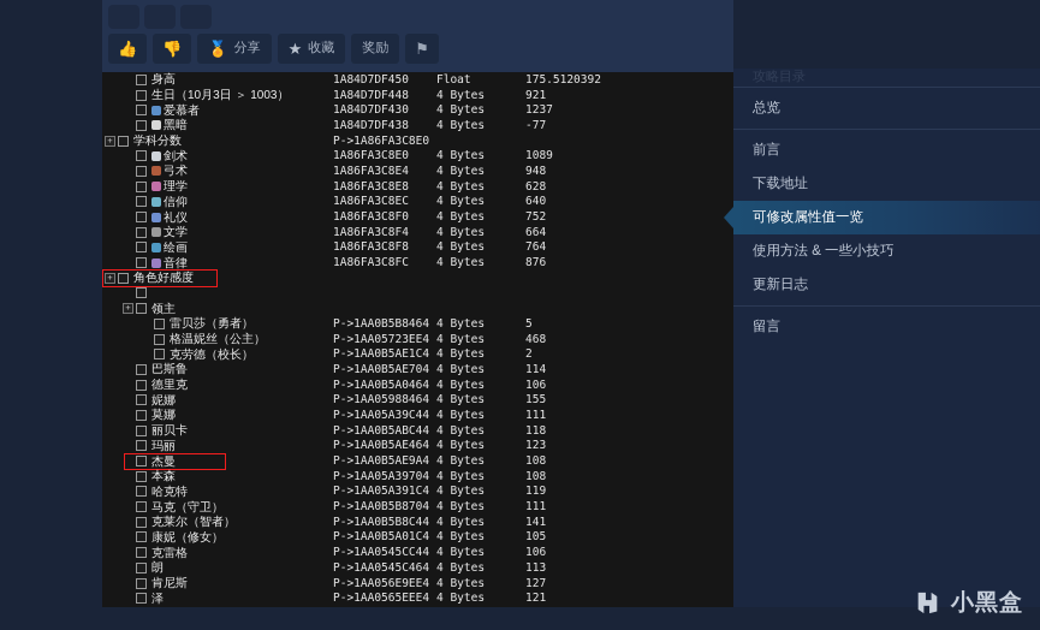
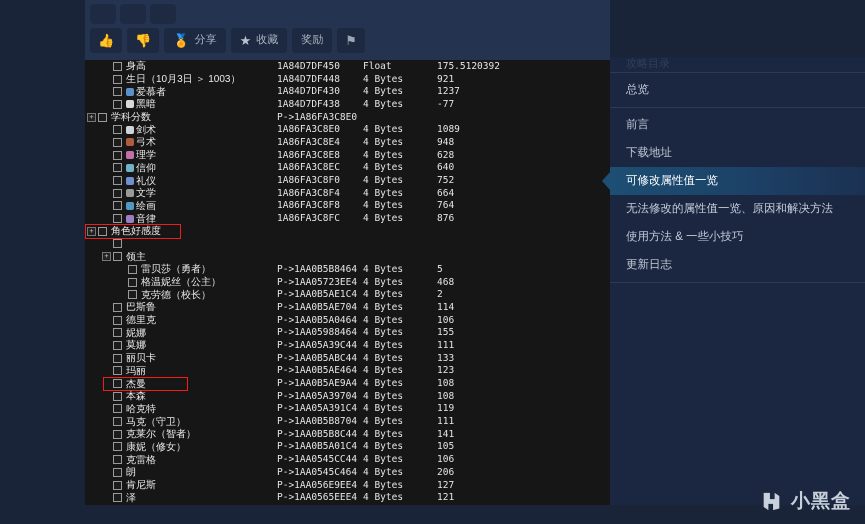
  👍
  👎
  🏅
  分享
  ★
  收藏
  奖励
  ⚑
  身高
  1A84D7DF450
  Float
  175.5120392
  生日（10月3日 ＞ 1003）
  1A84D7DF448
  4 Bytes
  921
  爱慕者
  1A84D7DF430
  4 Bytes
  1237
  黑暗
  1A84D7DF438
  4 Bytes
  -77
  +
  学科分数
  P->1A86FA3C8E0
  剑术
  1A86FA3C8E0
  4 Bytes
  1089
  弓术
  1A86FA3C8E4
  4 Bytes
  948
  理学
  1A86FA3C8E8
  4 Bytes
  628
  信仰
  1A86FA3C8EC
  4 Bytes
  640
  礼仪
  1A86FA3C8F0
  4 Bytes
  752
  文学
  1A86FA3C8F4
  4 Bytes
  664
  绘画
  1A86FA3C8F8
  4 Bytes
  764
  音律
  1A86FA3C8FC
  4 Bytes
  876
  +
  角色好感度
  +
  领主
  雷贝莎（勇者）
  P->1AA0B5B8464
  4 Bytes
  5
  格温妮丝（公主）
  P->1AA05723EE4
  4 Bytes
  468
  克劳德（校长）
  P->1AA0B5AE1C4
  4 Bytes
  2
  巴斯鲁
  P->1AA0B5AE704
  4 Bytes
  114
  德里克
  P->1AA0B5A0464
  4 Bytes
  106
  妮娜
  P->1AA05988464
  4 Bytes
  155
  莫娜
  P->1AA05A39C44
  4 Bytes
  111
  丽贝卡
  P->1AA0B5ABC44
  4 Bytes
- 118
+ 133
  玛丽
  P->1AA0B5AE464
  4 Bytes
  123
  杰曼
  P->1AA0B5AE9A4
  4 Bytes
  108
  本森
  P->1AA05A39704
  4 Bytes
  108
  哈克特
  P->1AA05A391C4
  4 Bytes
  119
  马克（守卫）
  P->1AA0B5B8704
  4 Bytes
  111
  克莱尔（智者）
  P->1AA0B5B8C44
  4 Bytes
  141
  康妮（修女）
  P->1AA0B5A01C4
  4 Bytes
  105
  克雷格
  P->1AA0545CC44
  4 Bytes
  106
  朗
  P->1AA0545C464
  4 Bytes
- 113
+ 206
  肯尼斯
  P->1AA056E9EE4
  4 Bytes
  127
  泽
  P->1AA0565EEE4
  4 Bytes
  121
  总览
  前言
  下载地址
  可修改属性值一览
+ 无法修改的属性值一览、原因和解决方法
  使用方法 & 一些小技巧
  更新日志
- 留言
  小黑盒
